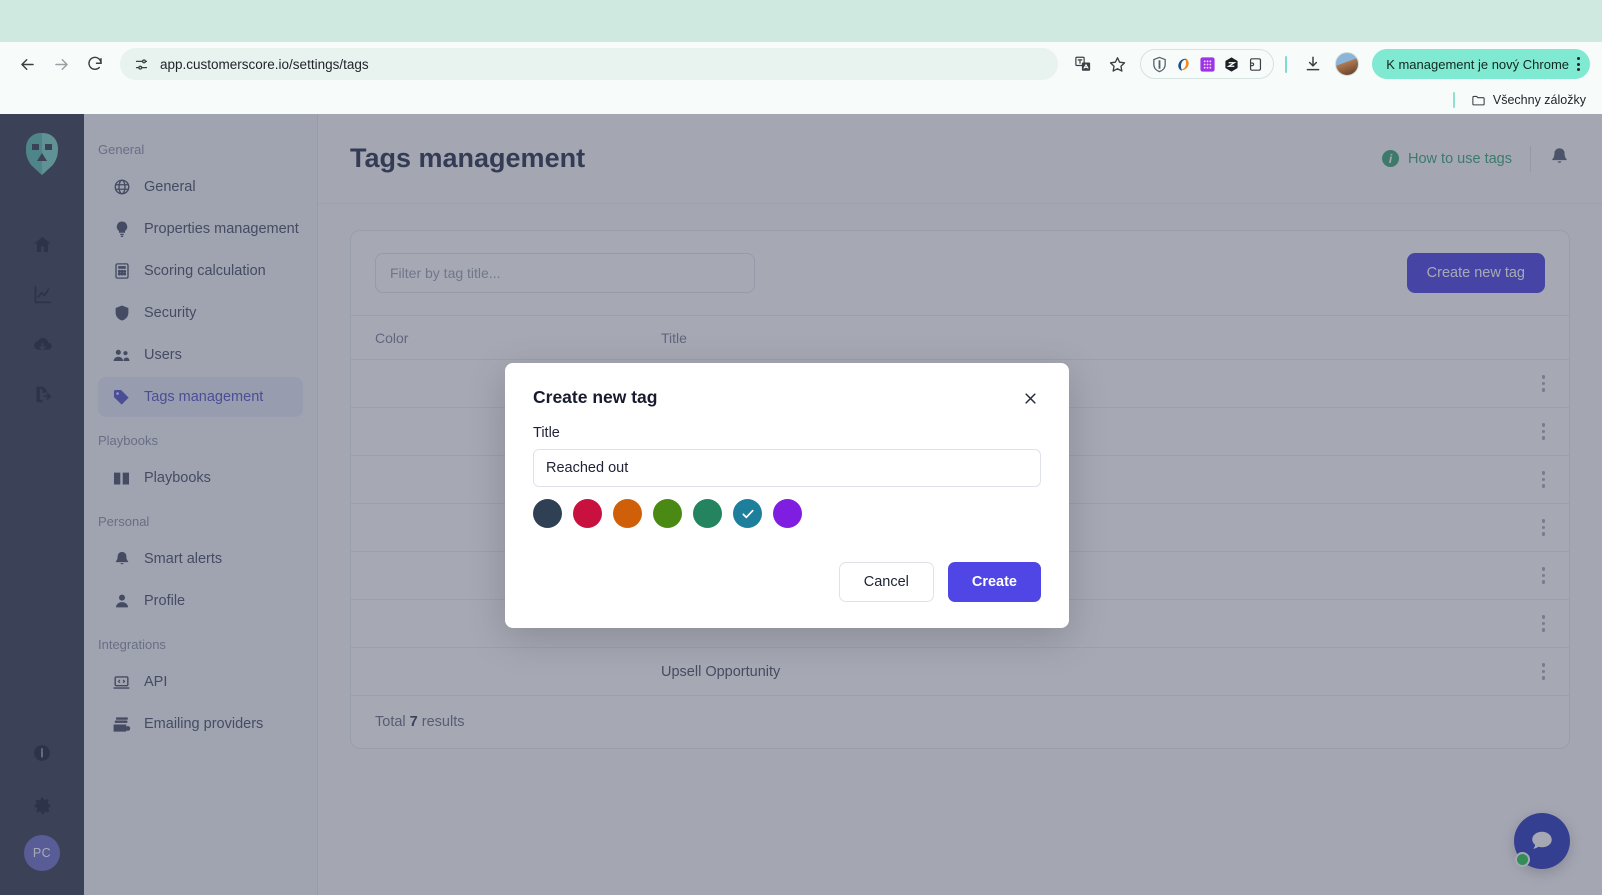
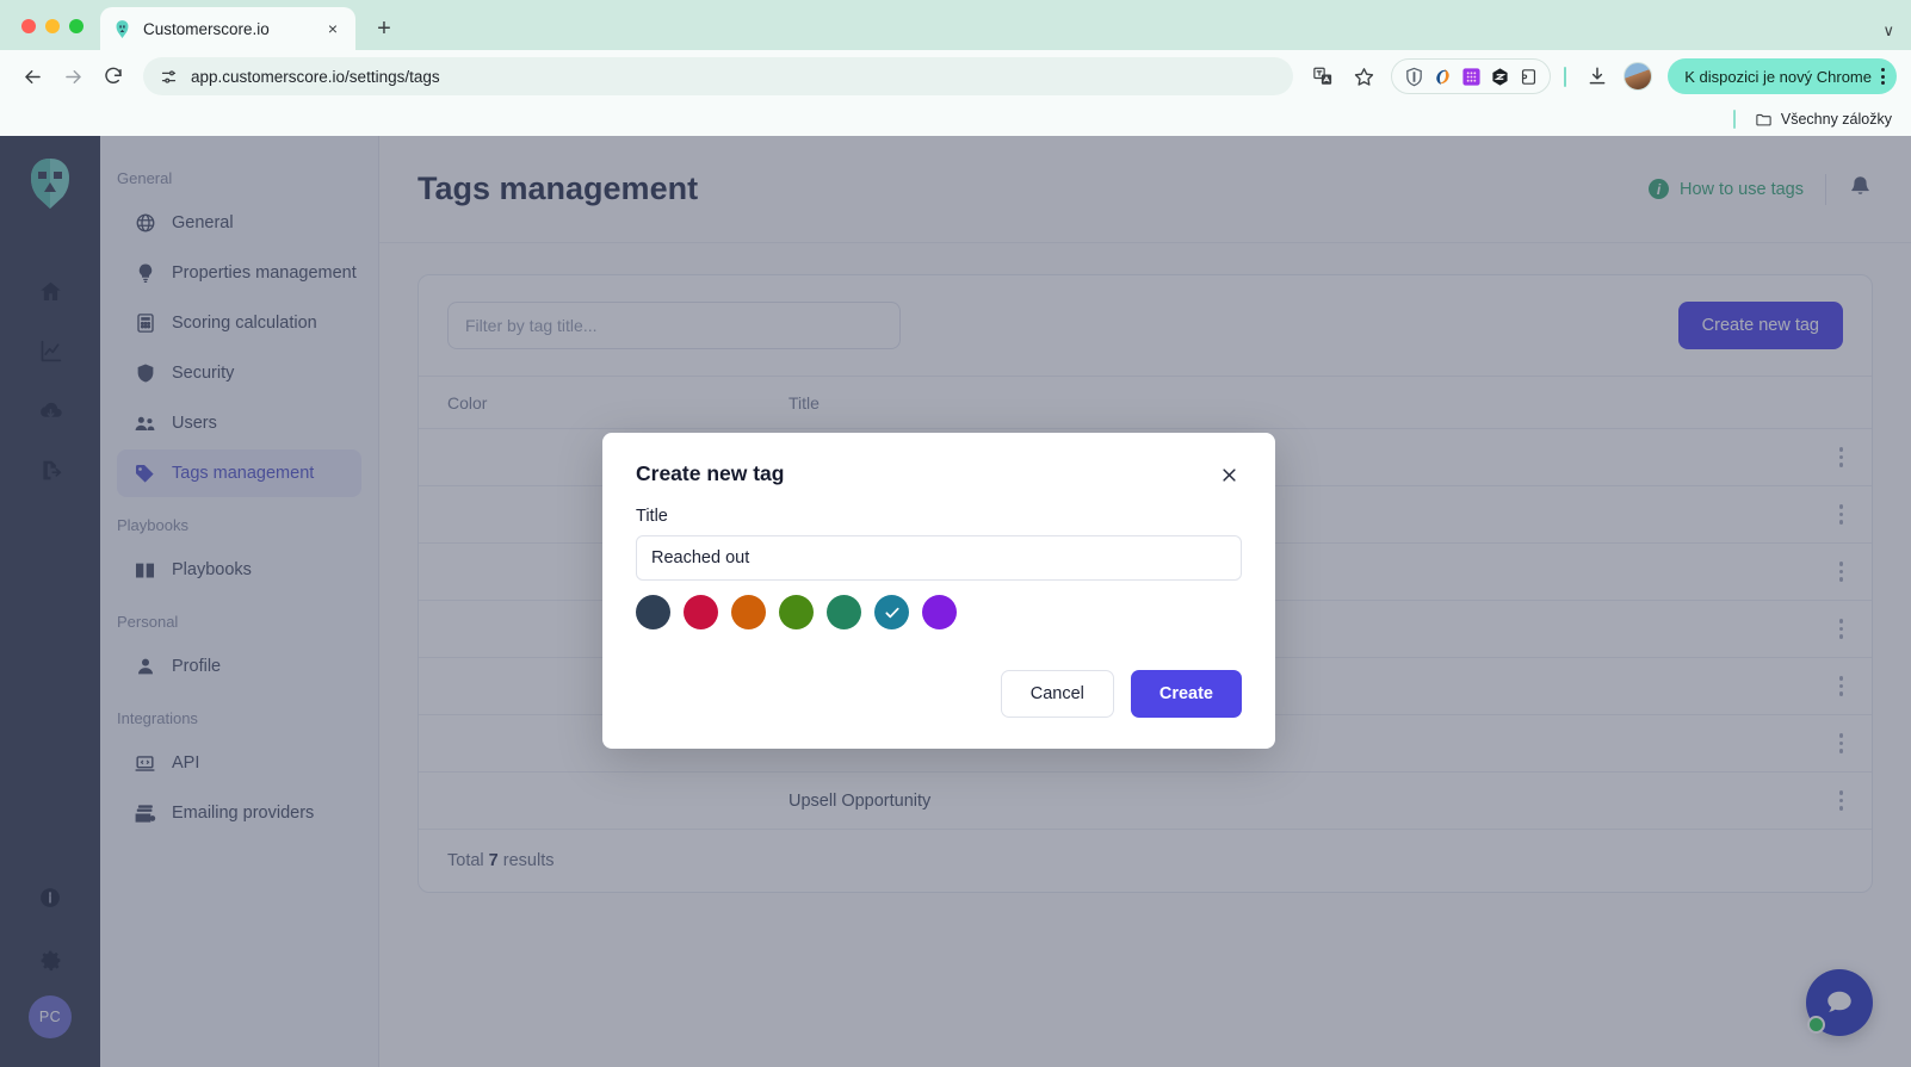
+ Customerscore.io
+ ×
+ +
+ ∨
  app.customerscore.io/settings/tags
- K management je nový Chrome
+ K dispozici je nový Chrome
  Všechny záložky
  PC
  General
  General
  Properties management
  Scoring calculation
  Security
  Users
  Tags management
  Playbooks
  Playbooks
  Personal
- Smart alerts
  Profile
  Integrations
  API
  Emailing providers
  Tags management
  i
  How to use tags
  Filter by tag title...
  Create new tag
  Color
  Title
  Upsell Opportunity
  Total 7 results
  Create new tag
  Title
  Reached out
  Cancel
  Create
